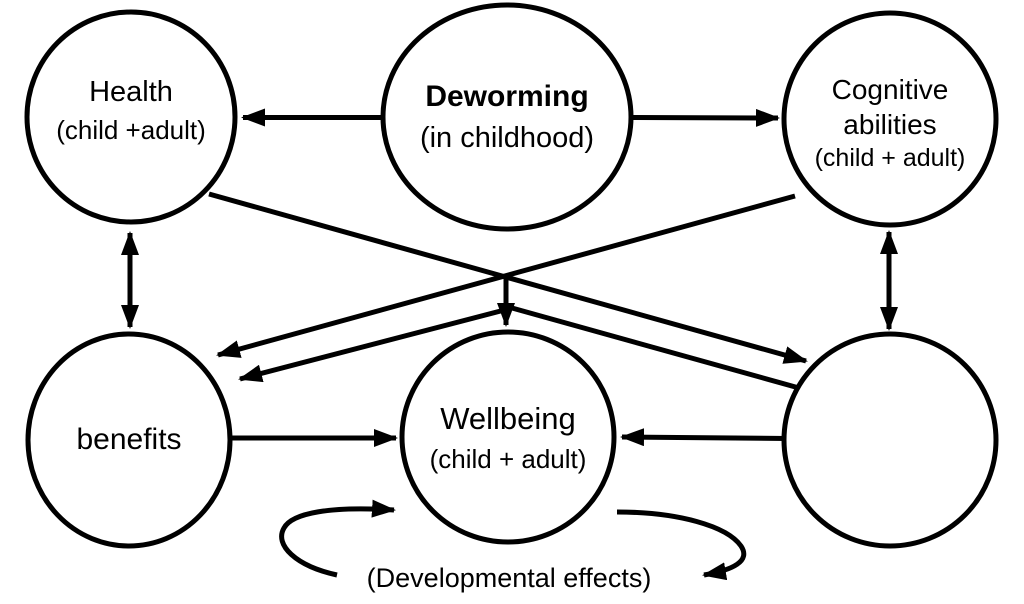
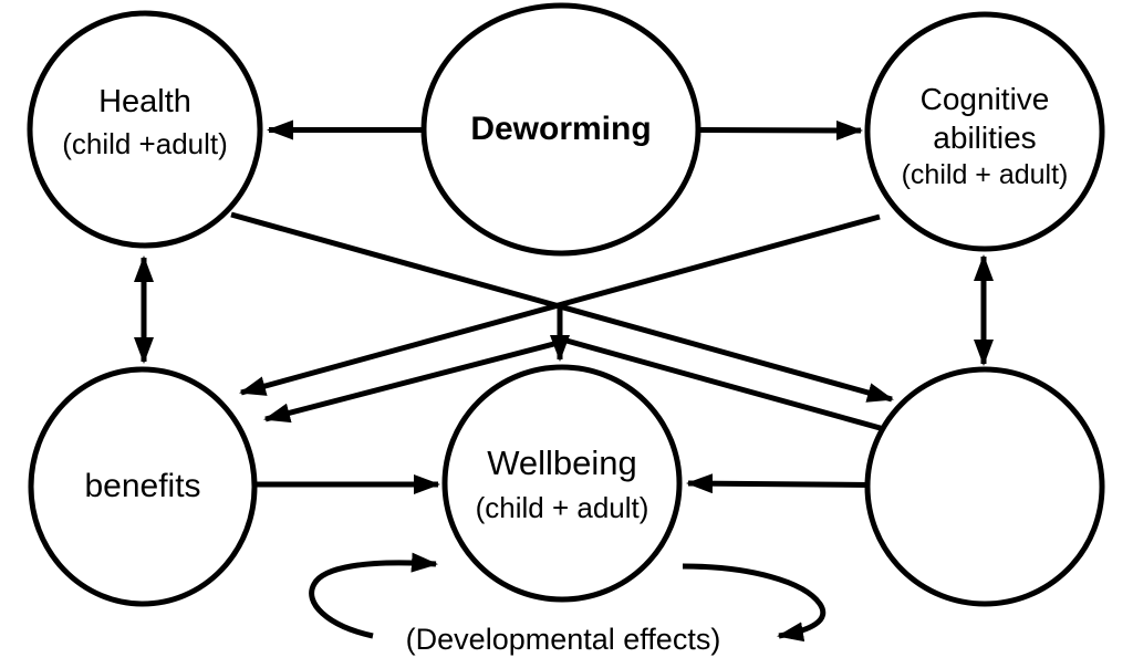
  Health
  (child +adult)
  Deworming
- (in childhood)
  Cognitive
  abilities
  (child + adult)
  benefits
  Wellbeing
  (child + adult)
  (Developmental effects)
